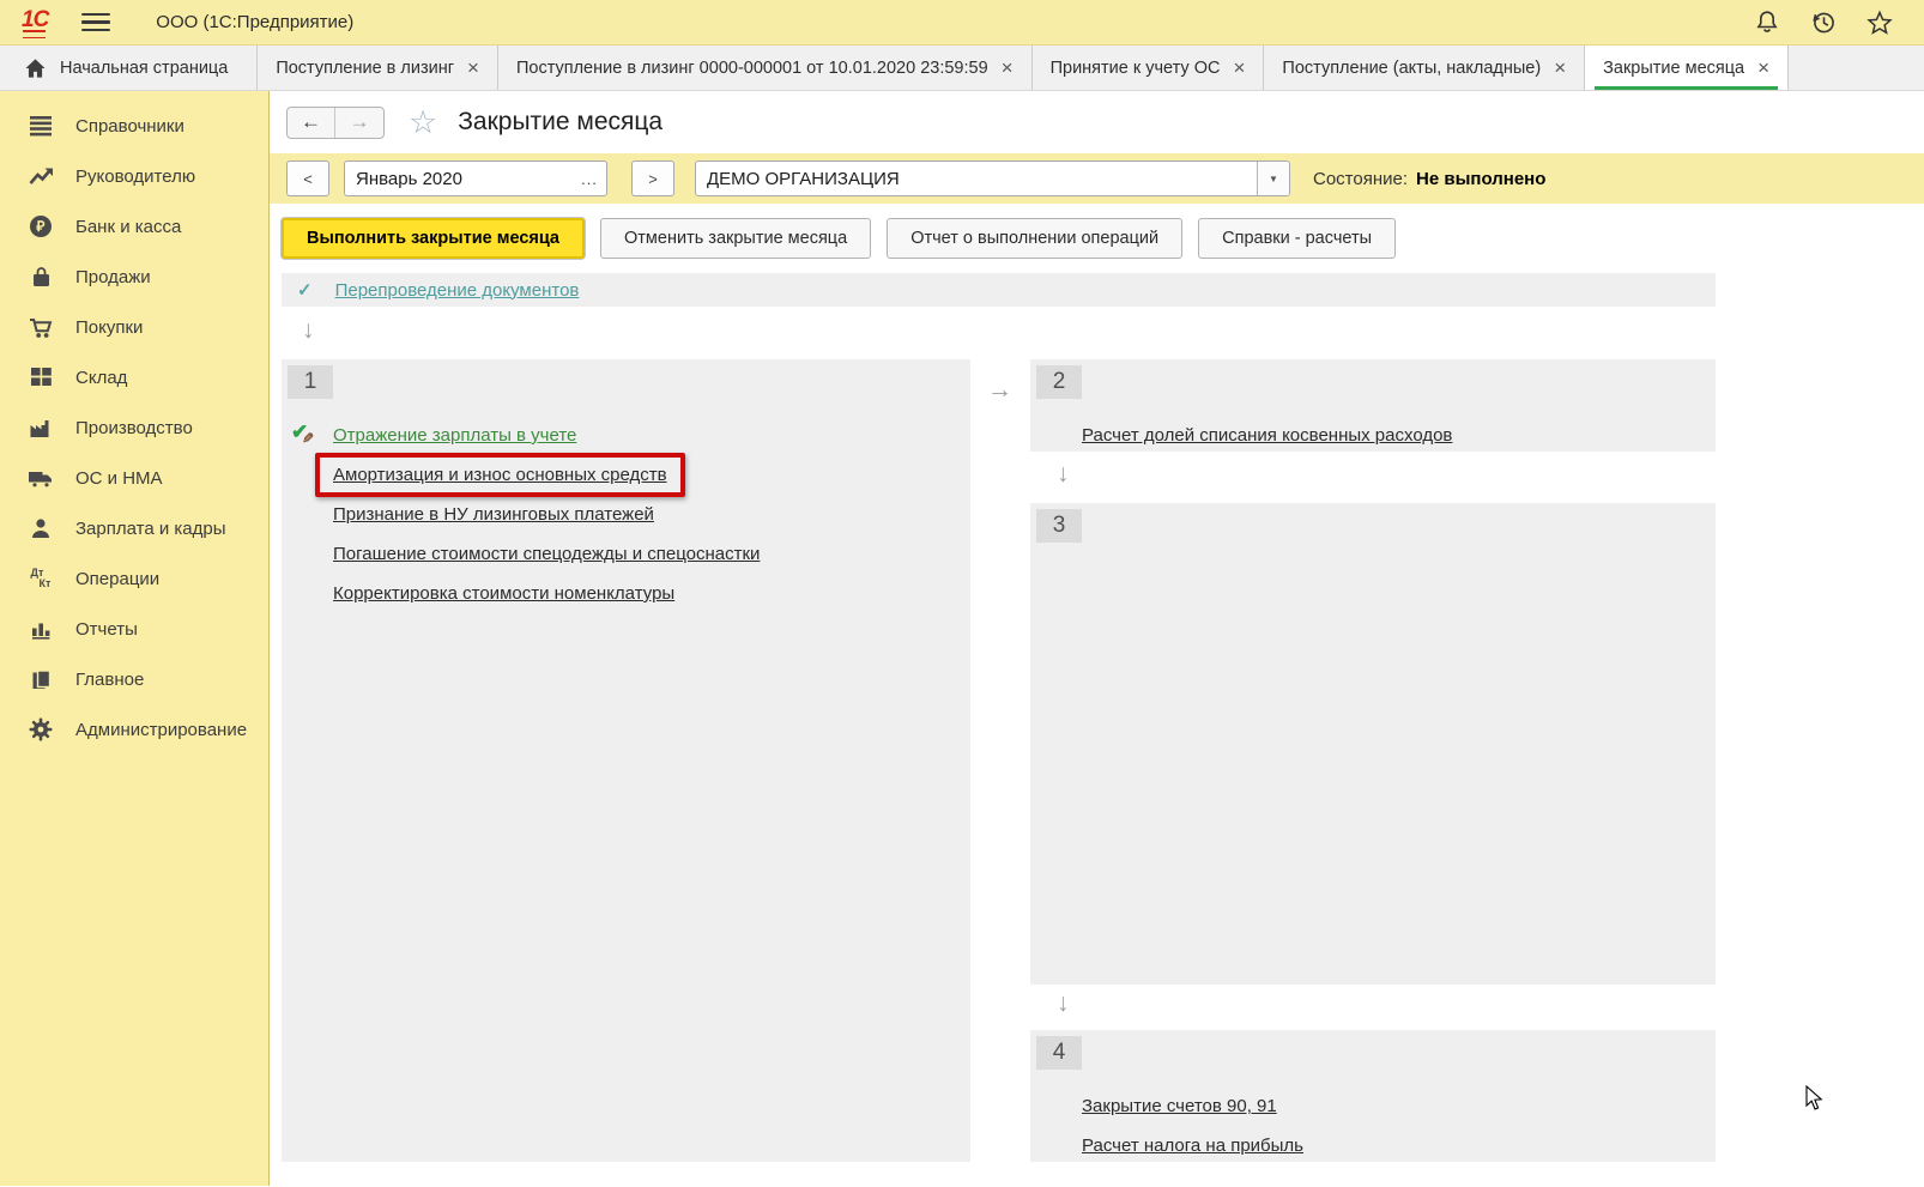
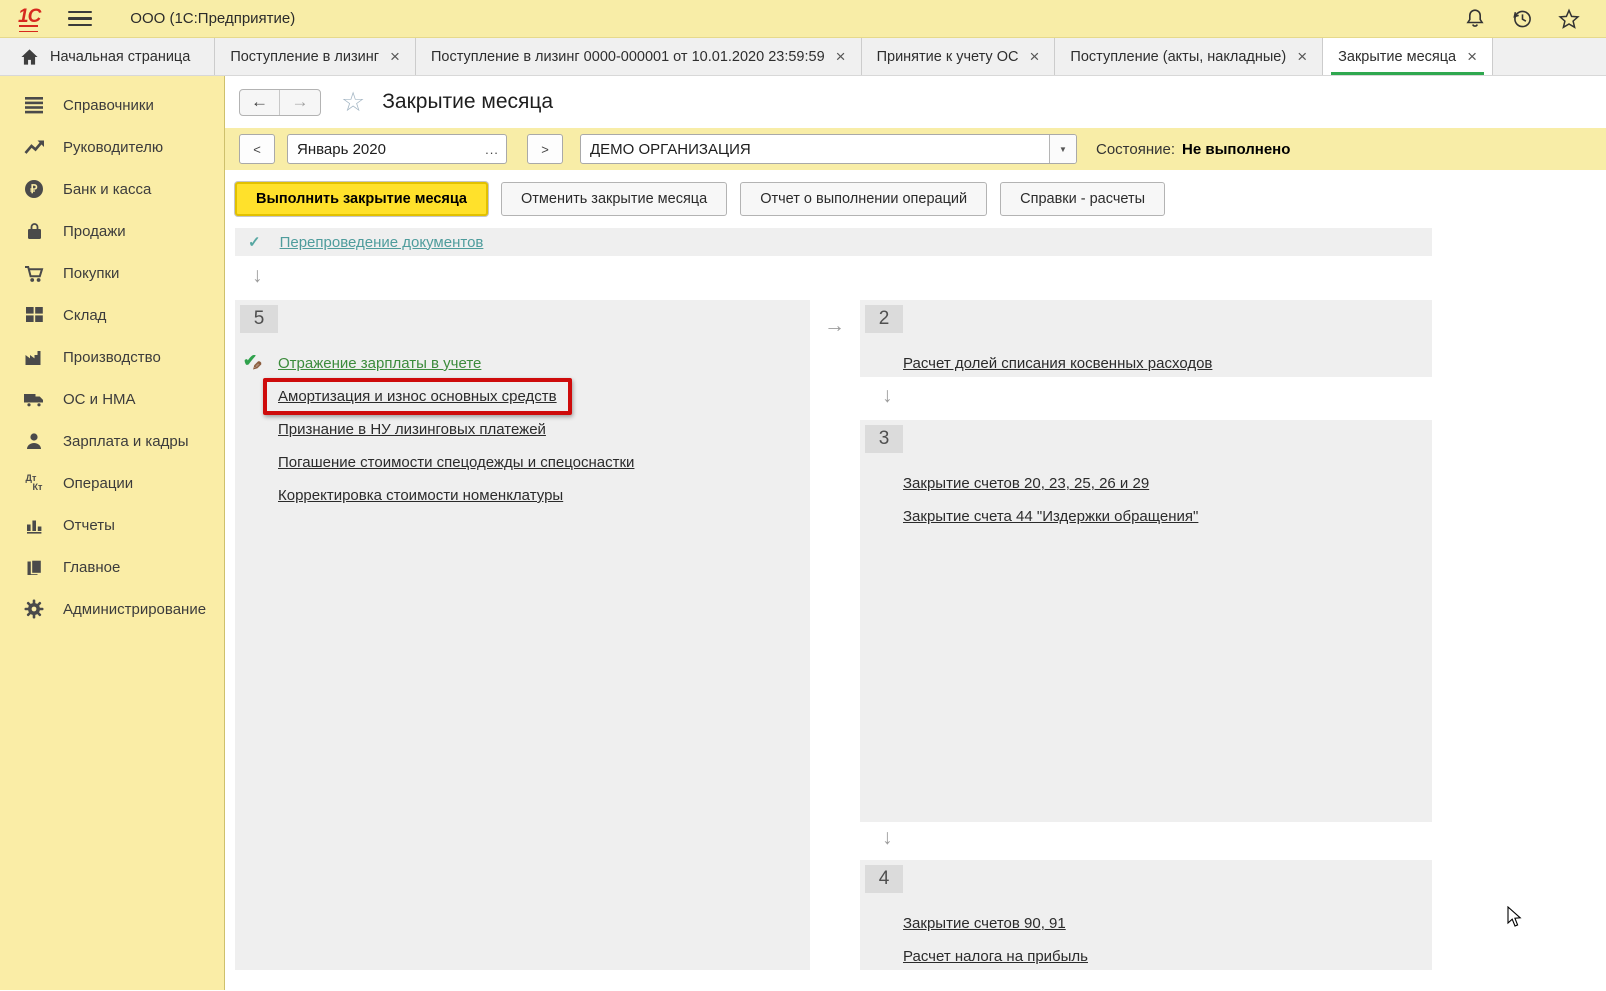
  1С
  ООО (1С:Предприятие)
  Начальная страница
  Поступление в лизинг
  ×
  Поступление в лизинг 0000-000001 от 10.01.2020 23:59:59
  ×
  Принятие к учету ОС
  ×
  Поступление (акты, накладные)
  ×
  Закрытие месяца
  ×
  Справочники
  Руководителю
  ₽
  Банк и касса
  Продажи
  Покупки
  Склад
  Производство
  ОС и НМА
  Зарплата и кадры
  Дт
  Кт
  Операции
  Отчеты
  Главное
  Администрирование
  ←
  →
  ☆
  Закрытие месяца
  <
  Январь 2020
  ...
  >
  ДЕМО ОРГАНИЗАЦИЯ
  ▼
  Состояние: Не выполнено
  Выполнить закрытие месяца
  Отменить закрытие месяца
  Отчет о выполнении операций
  Справки - расчеты
  ✓
  Перепроведение документов
  ↓
- 1
+ 5
  ✔
  Отражение зарплаты в учете
  Амортизация и износ основных средств
  Признание в НУ лизинговых платежей
  Погашение стоимости спецодежды и спецоснастки
  Корректировка стоимости номенклатуры
  →
  2
  Расчет долей списания косвенных расходов
  ↓
  3
+ Закрытие счетов 20, 23, 25, 26 и 29
+ Закрытие счета 44 "Издержки обращения"
  ↓
  4
  Закрытие счетов 90, 91
  Расчет налога на прибыль
